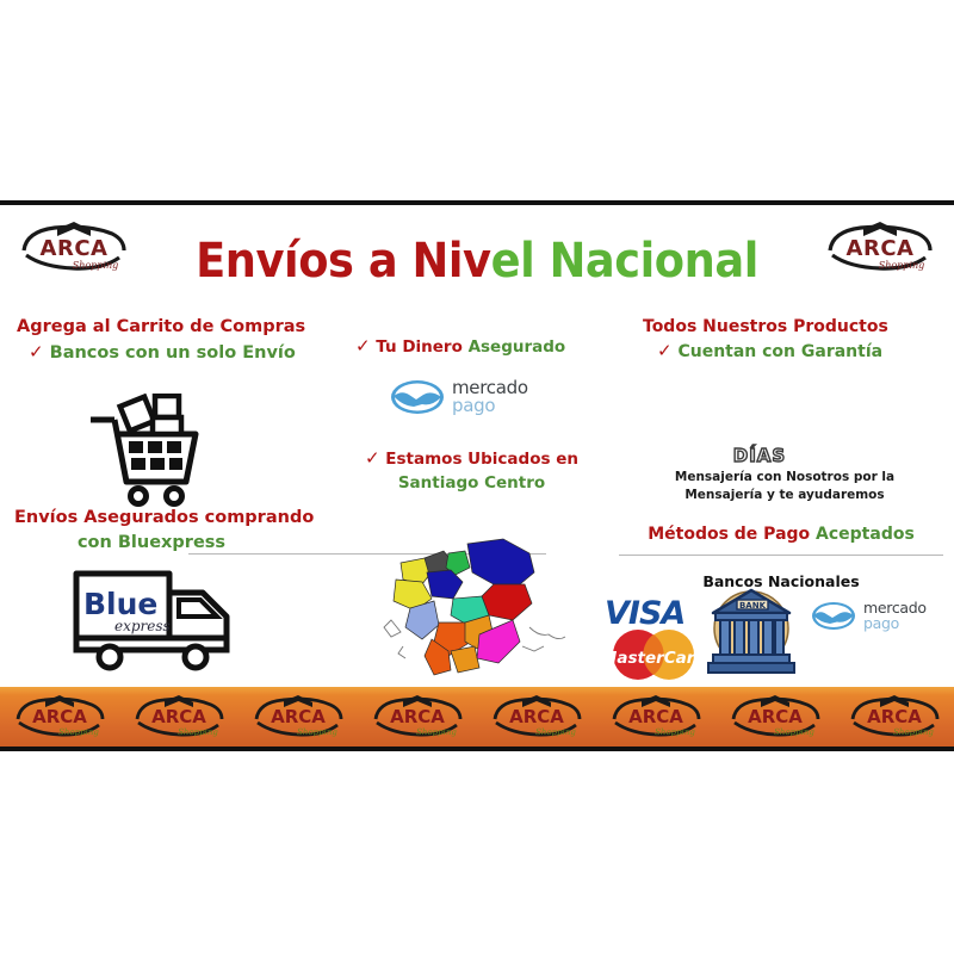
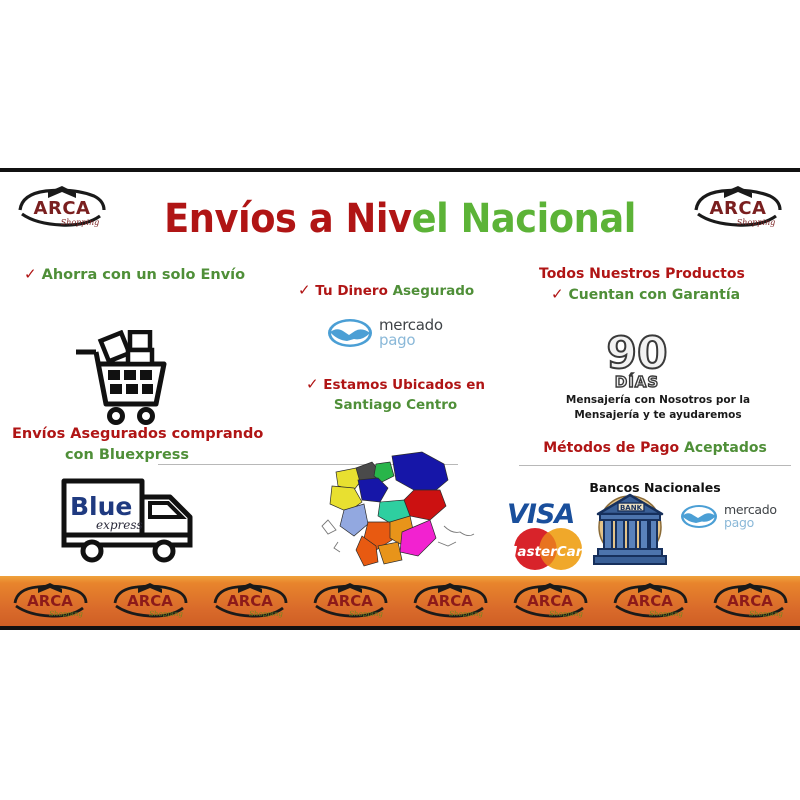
  ARCA
  Shopping
  ARCA
  Shopping
  Envíos a Nivel Nacional
- Agrega al Carrito de Compras
- ✓ Bancos con un solo Envío
+ ✓ Ahorra con un solo Envío
  ✓ Tu Dinero Asegurado
  mercado
  pago
  ✓ Estamos Ubicados en
  Santiago Centro
  Todos Nuestros Productos
  ✓ Cuentan con Garantía
+ 90
  DÍAS
  Mensajería con Nosotros por la
  Mensajería y te ayudaremos
  Envíos Asegurados comprando
  con Bluexpress
  Blue
  express
  Métodos de Pago Aceptados
  Bancos Nacionales
  VISA
  MasterCard
  BANK
  mercado
  pago
  ARCA
  Shopping
  ARCA
  Shopping
  ARCA
  Shopping
  ARCA
  Shopping
  ARCA
  Shopping
  ARCA
  Shopping
  ARCA
  Shopping
  ARCA
  Shopping
